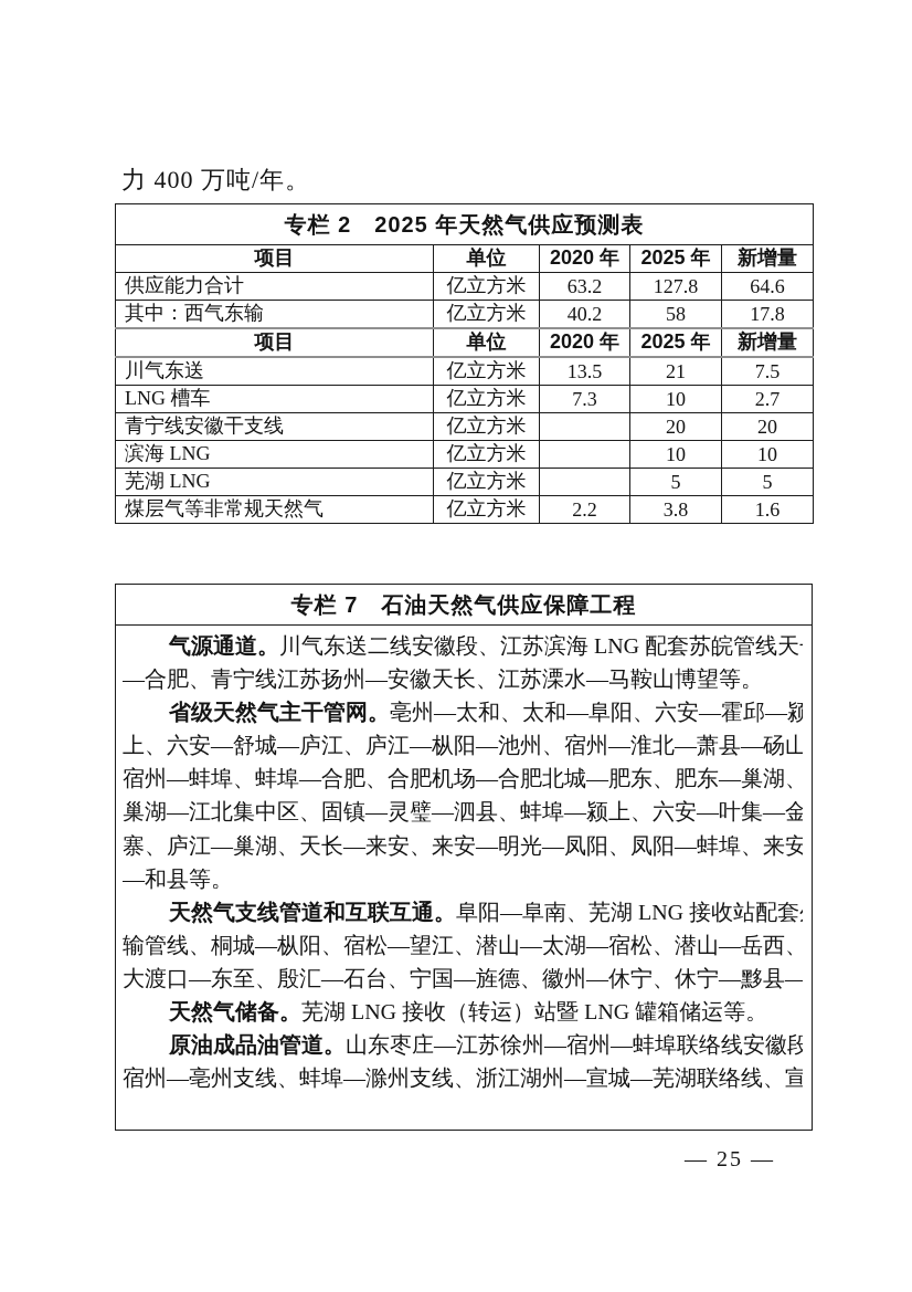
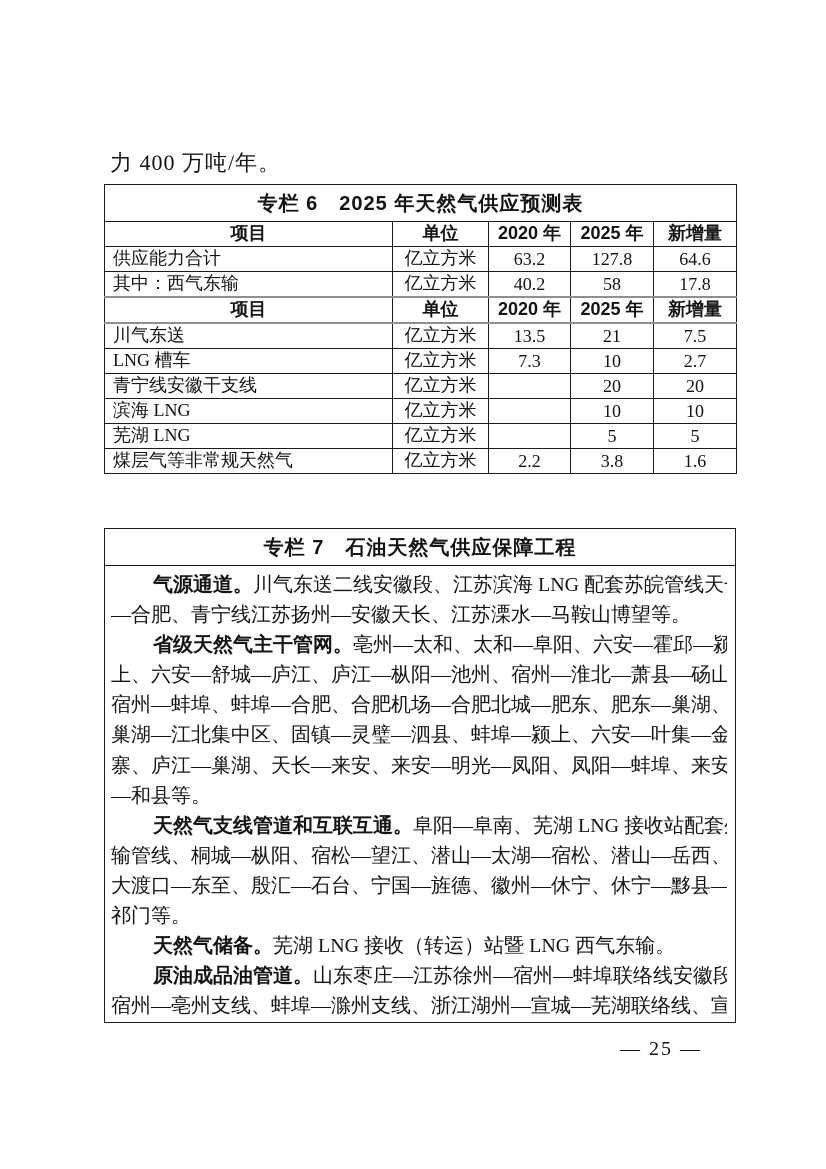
  力 400 万吨/年。
- 专栏 2 2025 年天然气供应预测表
+ 专栏 6 2025 年天然气供应预测表
  项目	单位	2020 年	2025 年	新增量
  供应能力合计	亿立方米	63.2	127.8	64.6
  其中：西气东输	亿立方米	40.2	58	17.8
  项目	单位	2020 年	2025 年	新增量
  川气东送	亿立方米	13.5	21	7.5
  LNG 槽车	亿立方米	7.3	10	2.7
  青宁线安徽干支线	亿立方米		20	20
  滨海 LNG	亿立方米		10	10
  芜湖 LNG	亿立方米		5	5
  煤层气等非常规天然气	亿立方米	2.2	3.8	1.6
  专栏 7 石油天然气供应保障工程
  气源通道。川气东送二线安徽段、江苏滨海 LNG 配套苏皖管线天
  —合肥、青宁线江苏扬州—安徽天长、江苏溧水—马鞍山博望等。
  省级天然气主干管网。亳州—太和、太和—阜阳、六安—霍邱—颍
  上、六安—舒城—庐江、庐江—枞阳—池州、宿州—淮北—萧县—砀山
  宿州—蚌埠、蚌埠—合肥、合肥机场—合肥北城—肥东、肥东—巢湖、
  巢湖—江北集中区、固镇—灵璧—泗县、蚌埠—颍上、六安—叶集—金
  寨、庐江—巢湖、天长—来安、来安—明光—凤阳、凤阳—蚌埠、来安
  —和县等。
  天然气支线管道和互联互通。阜阳—阜南、芜湖 LNG 接收站配套
  输管线、桐城—枞阳、宿松—望江、潜山—太湖—宿松、潜山—岳西、
  大渡口—东至、殷汇—石台、宁国—旌德、徽州—休宁、休宁—黟县—
+ 祁门等。
- 天然气储备。芜湖 LNG 接收（转运）站暨 LNG 罐箱储运等。
+ 天然气储备。芜湖 LNG 接收（转运）站暨 LNG 西气东输。
  原油成品油管道。山东枣庄—江苏徐州—宿州—蚌埠联络线安徽段
  宿州—亳州支线、蚌埠—滁州支线、浙江湖州—宣城—芜湖联络线、宣
  — 25 —
